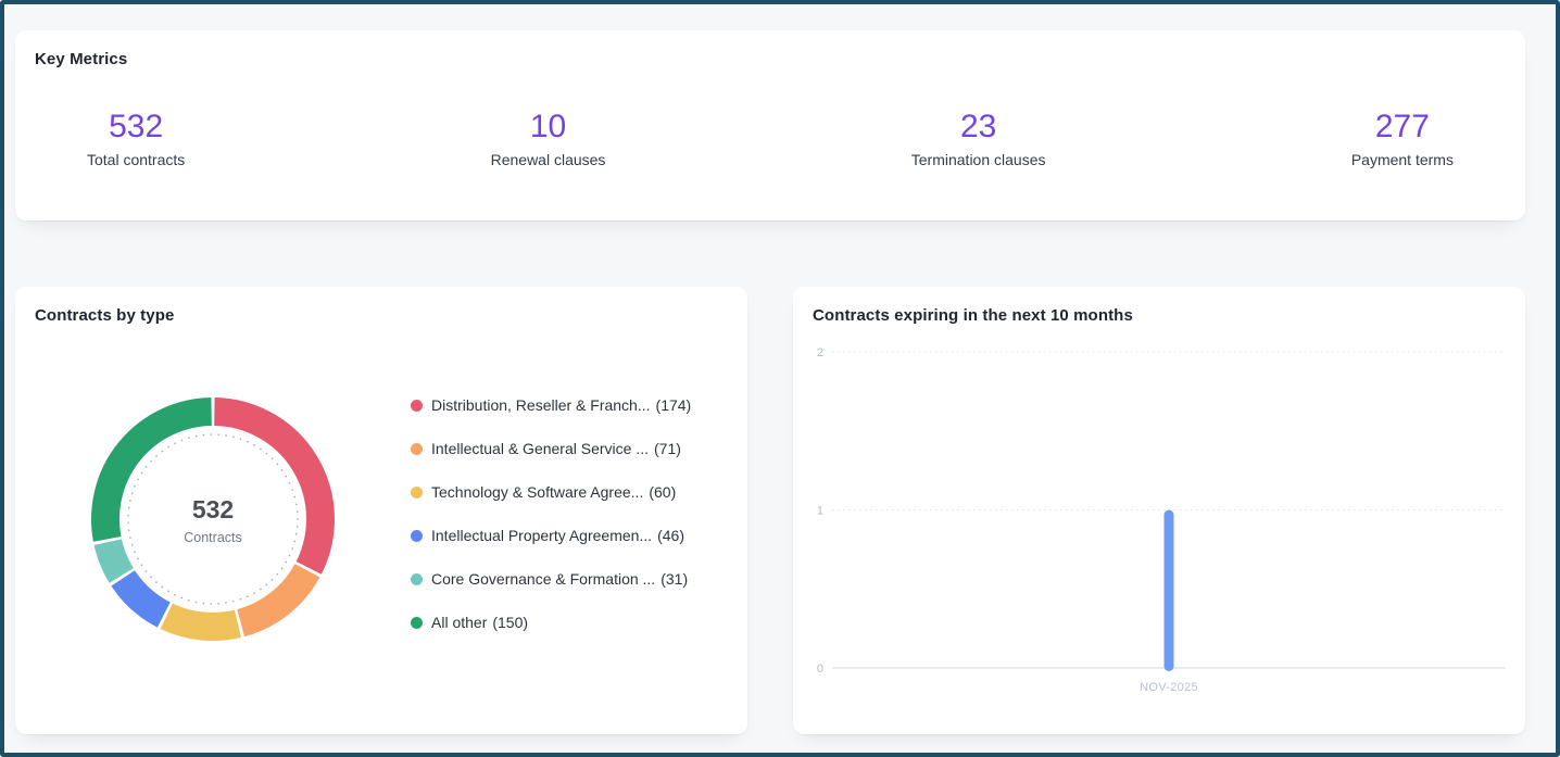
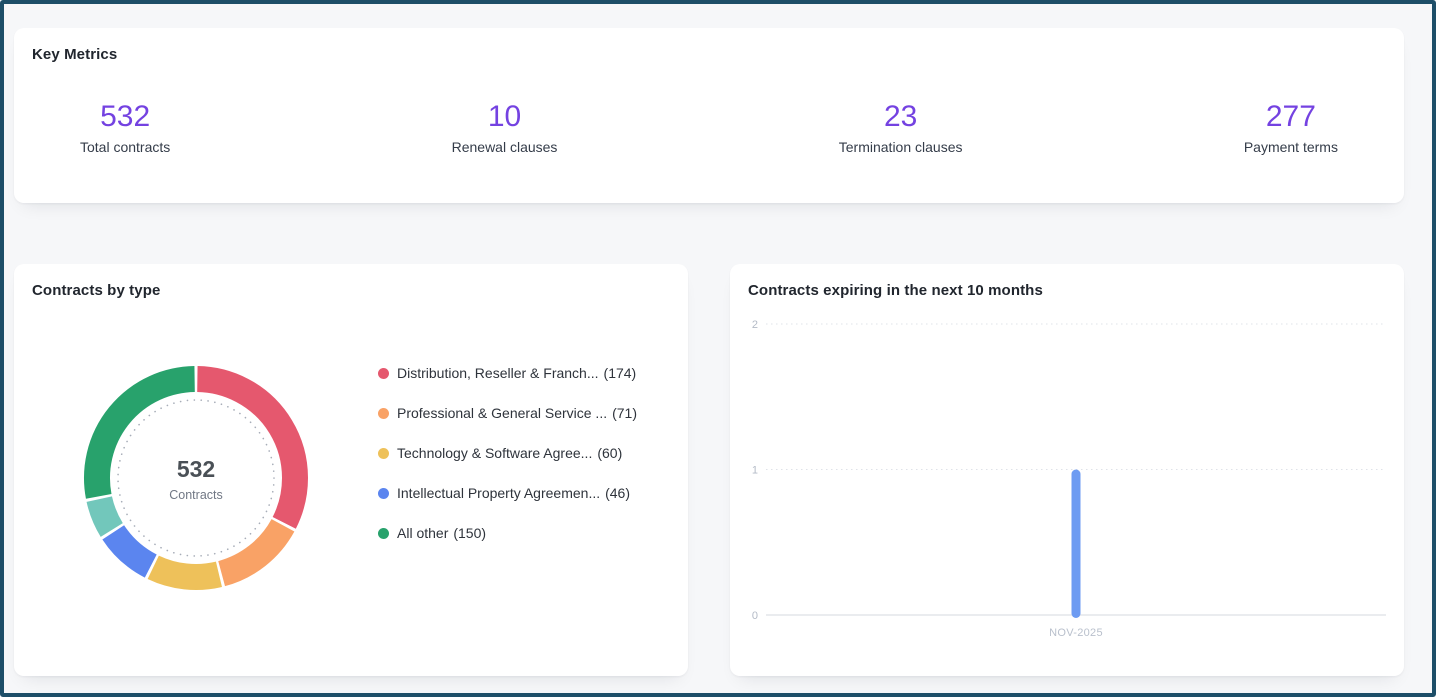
  Key Metrics
  532
  Total contracts
  10
  Renewal clauses
  23
  Termination clauses
  277
  Payment terms
  Contracts by type
  532
  Contracts
  Distribution, Reseller & Franch...
  (174)
- Intellectual & General Service ...
+ Professional & General Service ...
  (71)
  Technology & Software Agree...
  (60)
  Intellectual Property Agreemen...
  (46)
- Core Governance & Formation ...
- (31)
  All other
  (150)
  Contracts expiring in the next 10 months
  2
  1
  0
  NOV-2025
